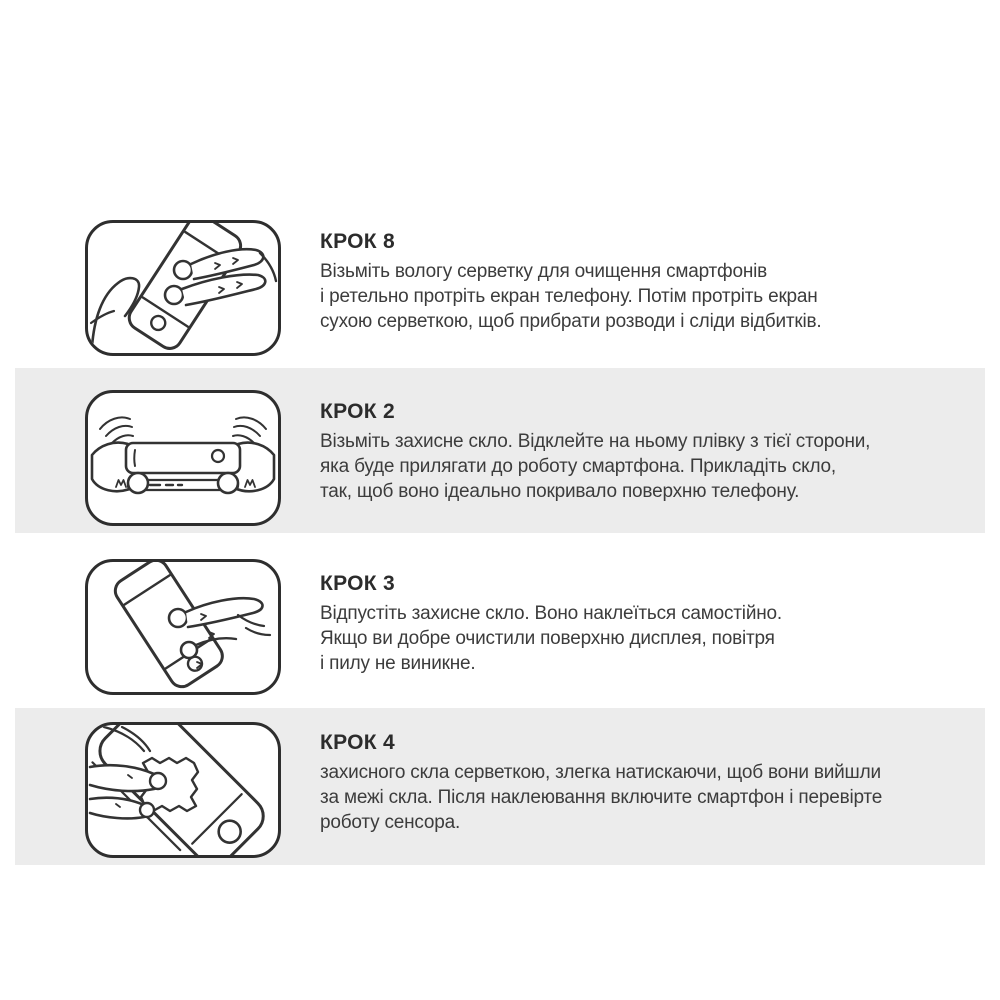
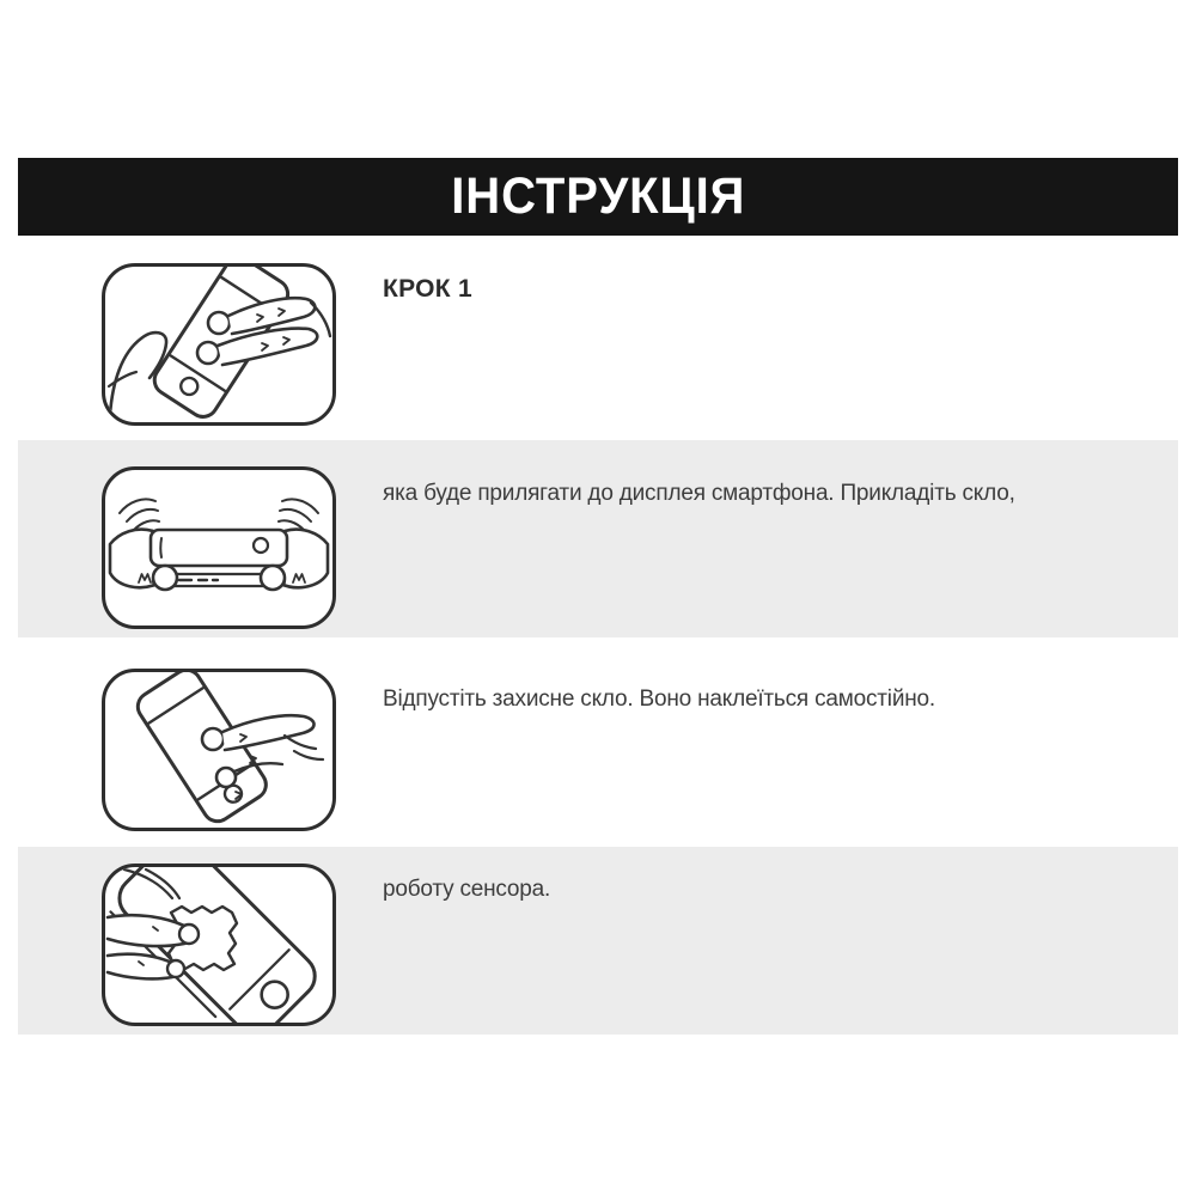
+ ІНСТРУКЦІЯ
- КРОК 8
+ КРОК 1
- Візьміть вологу серветку для очищення смартфонів
- і ретельно протріть екран телефону. Потім протріть екран
- сухою серветкою, щоб прибрати розводи і сліди відбитків.
- КРОК 2
- Візьміть захисне скло. Відклейте на ньому плівку з тієї сторони,
- яка буде прилягати до роботу смартфона. Прикладіть скло,
+ яка буде прилягати до дисплея смартфона. Прикладіть скло,
- так, щоб воно ідеально покривало поверхню телефону.
- КРОК 3
  Відпустіть захисне скло. Воно наклеїться самостійно.
- Якщо ви добре очистили поверхню дисплея, повітря
- і пилу не виникне.
- КРОК 4
- захисного скла серветкою, злегка натискаючи, щоб вони вийшли
- за межі скла. Після наклеювання включите смартфон і перевірте
  роботу сенсора.
